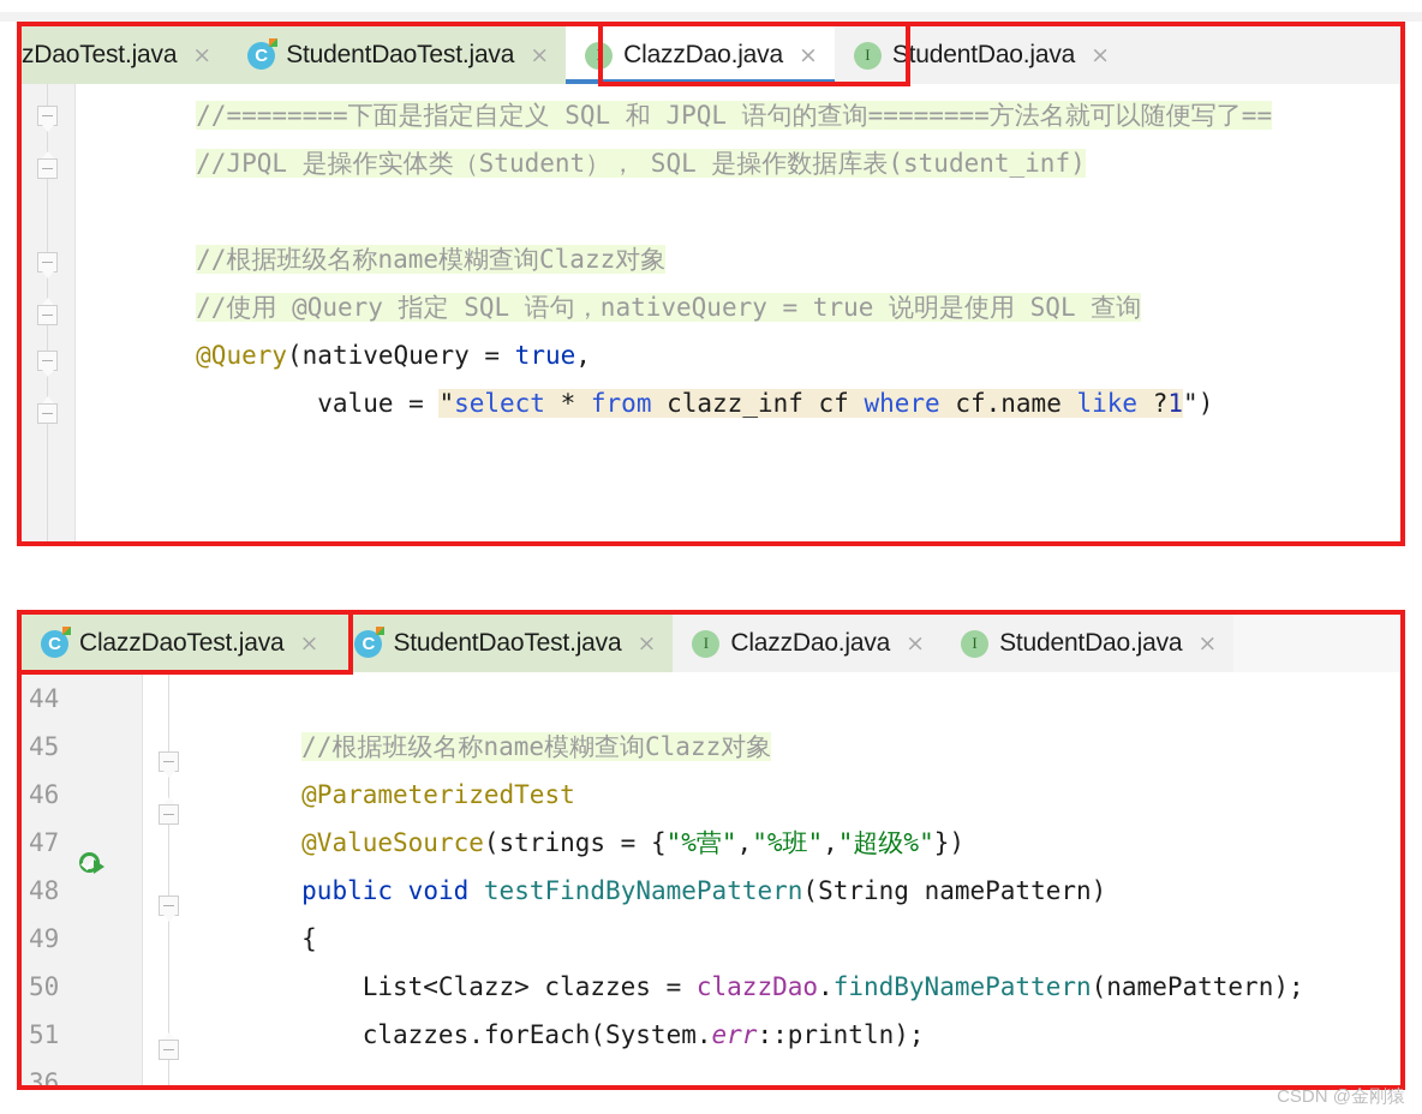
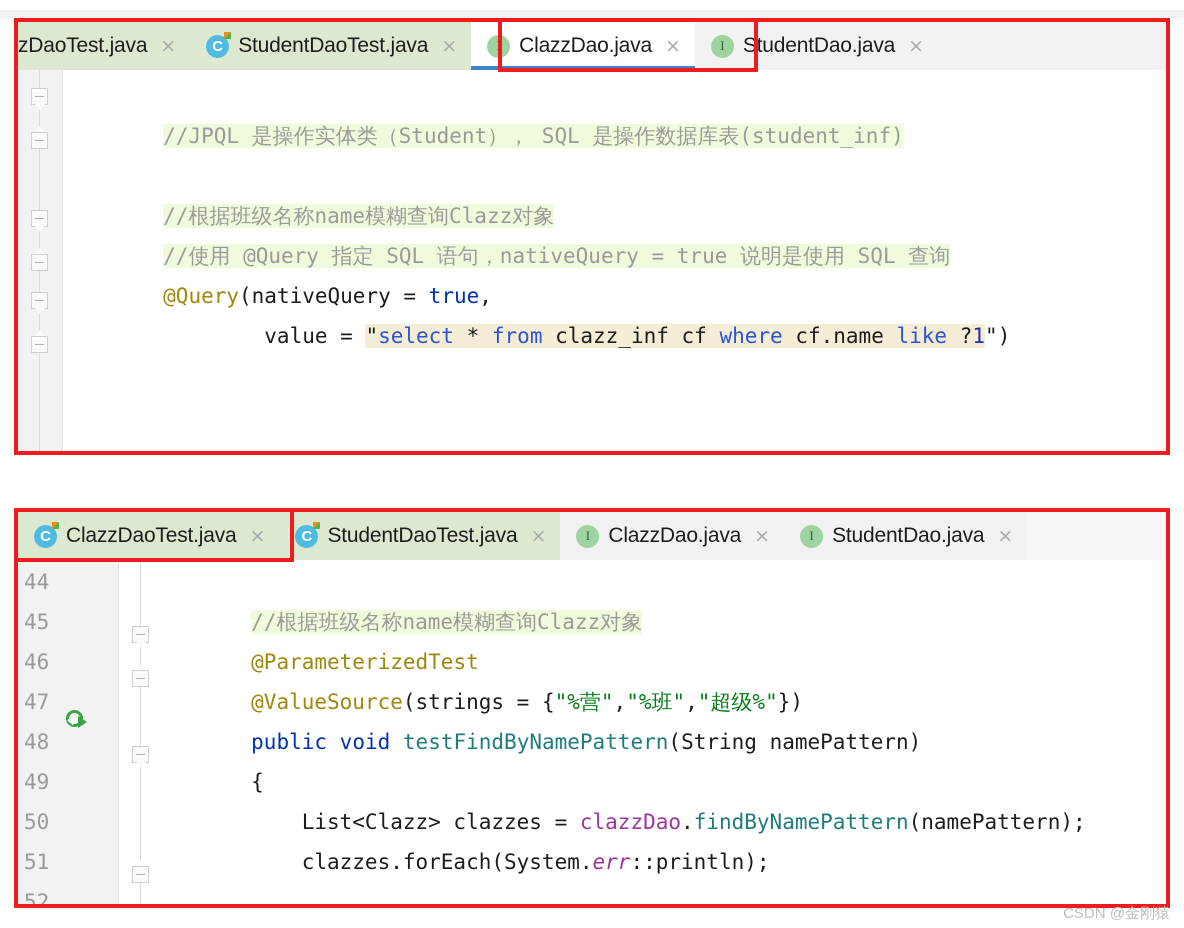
  zDaoTest.java
  ×
  StudentDaoTest.java
  ×
  ClazzDao.java
  ×
  StudentDao.java
  ×
- //========下面是指定自定义 SQL 和 JPQL 语句的查询========方法名就可以随便写了==
  //JPQL 是操作实体类（Student）， SQL 是操作数据库表(student_inf)
  //根据班级名称name模糊查询Clazz对象
  //使用 @Query 指定 SQL 语句，nativeQuery = true 说明是使用 SQL 查询
  @Query(nativeQuery = true,
  value = "select * from clazz_inf cf where cf.name like ?1")
  ClazzDaoTest.java
  ×
  StudentDaoTest.java
  ×
  ClazzDao.java
  ×
  StudentDao.java
  ×
  44
  45
  46
  47
  48
  49
  50
  51
- 36
+ 52
  //根据班级名称name模糊查询Clazz对象
  @ParameterizedTest
  @ValueSource(strings = {"%营","%班","超级%"})
  public void testFindByNamePattern(String namePattern)
  {
  List<Clazz> clazzes = clazzDao.findByNamePattern(namePattern);
  clazzes.forEach(System.err::println);
  CSDN @金刚猿
